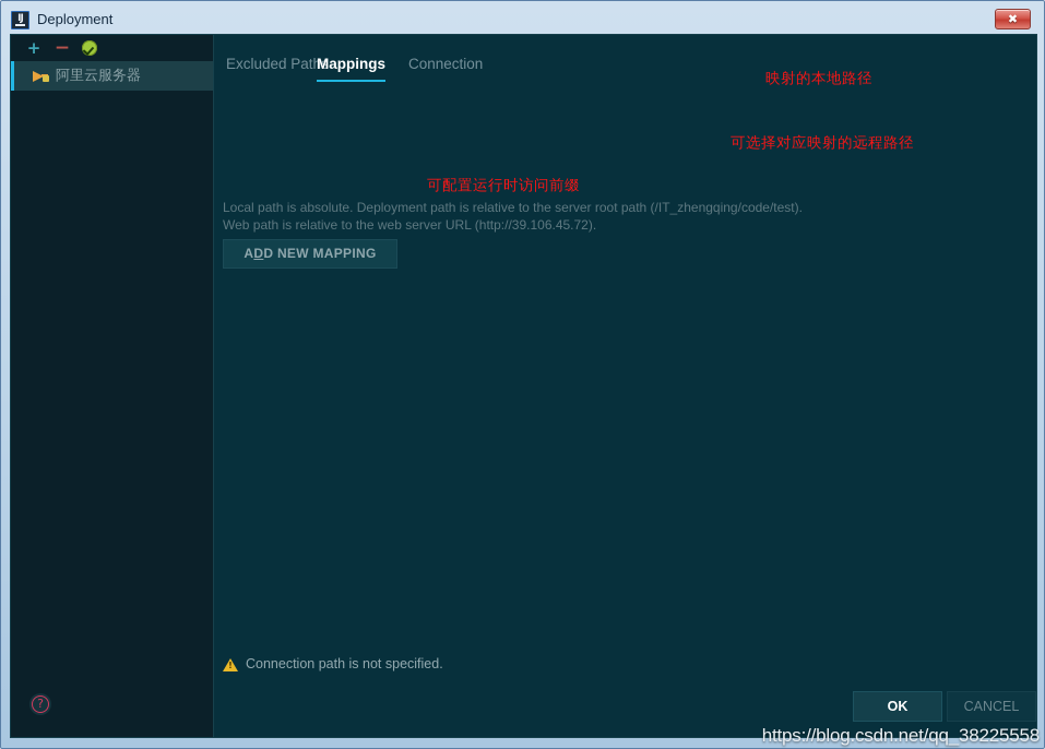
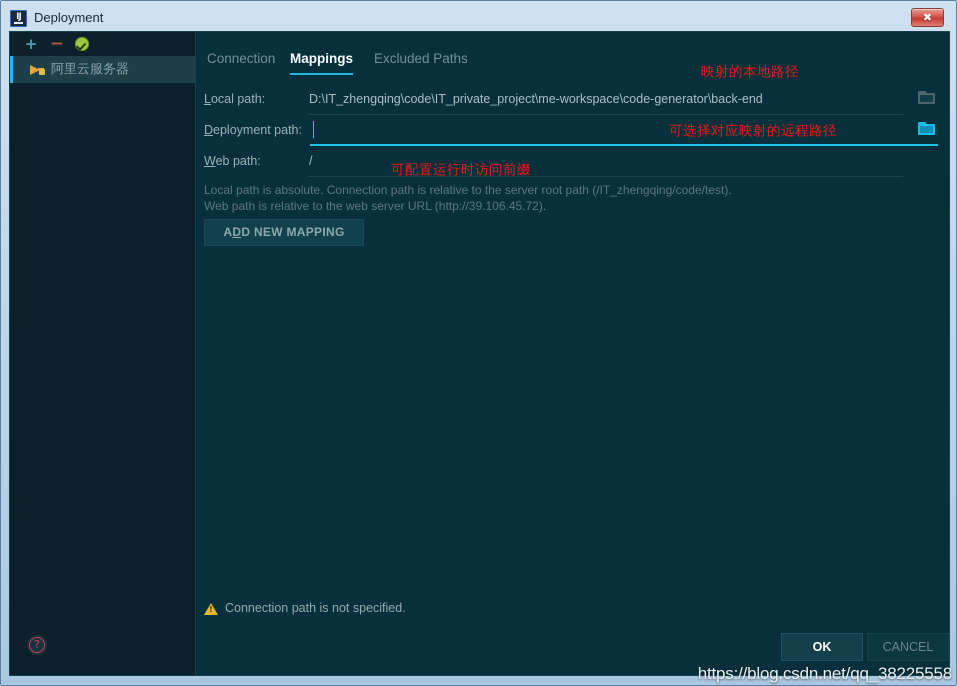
  IJ
  Deployment
  ✖
  +
  −
  阿里云服务器
- Excluded Paths
+ Connection
  Mappings
- Connection
+ Excluded Paths
+ Local path:
+ D:\IT_zhengqing\code\IT_private_project\me-workspace\code-generator\back-end
+ Deployment path:
+ Web path:
+ /
- Local path is absolute. Deployment path is relative to the server root path (/IT_zhengqing/code/test).
+ Local path is absolute. Connection path is relative to the server root path (/IT_zhengqing/code/test).
  Web path is relative to the web server URL (http://39.106.45.72).
  ADD NEW MAPPING
  Connection path is not specified.
  ?
  OK
  CANCEL
  映射的本地路径
  可选择对应映射的远程路径
  可配置运行时访问前缀
  https://blog.csdn.net/qq_38225558
